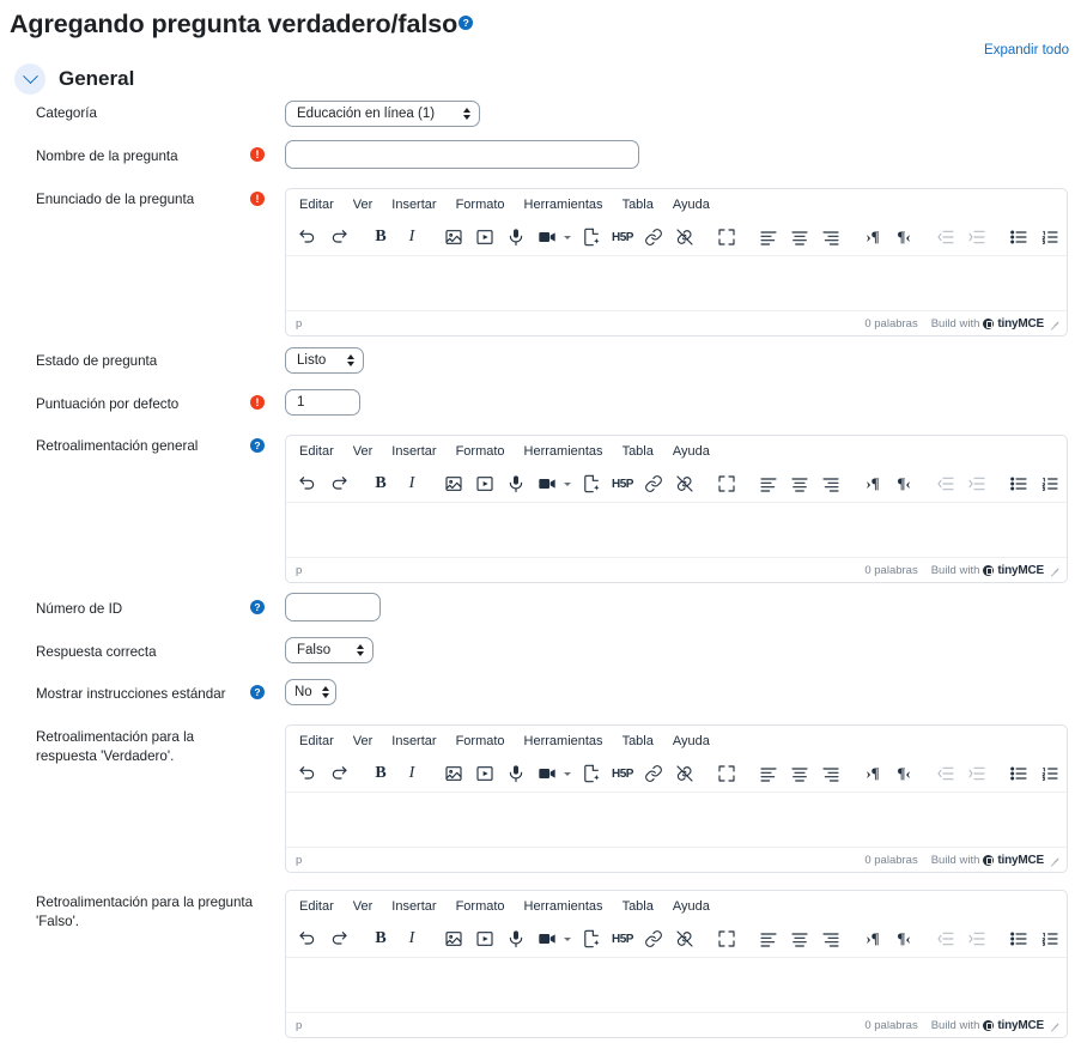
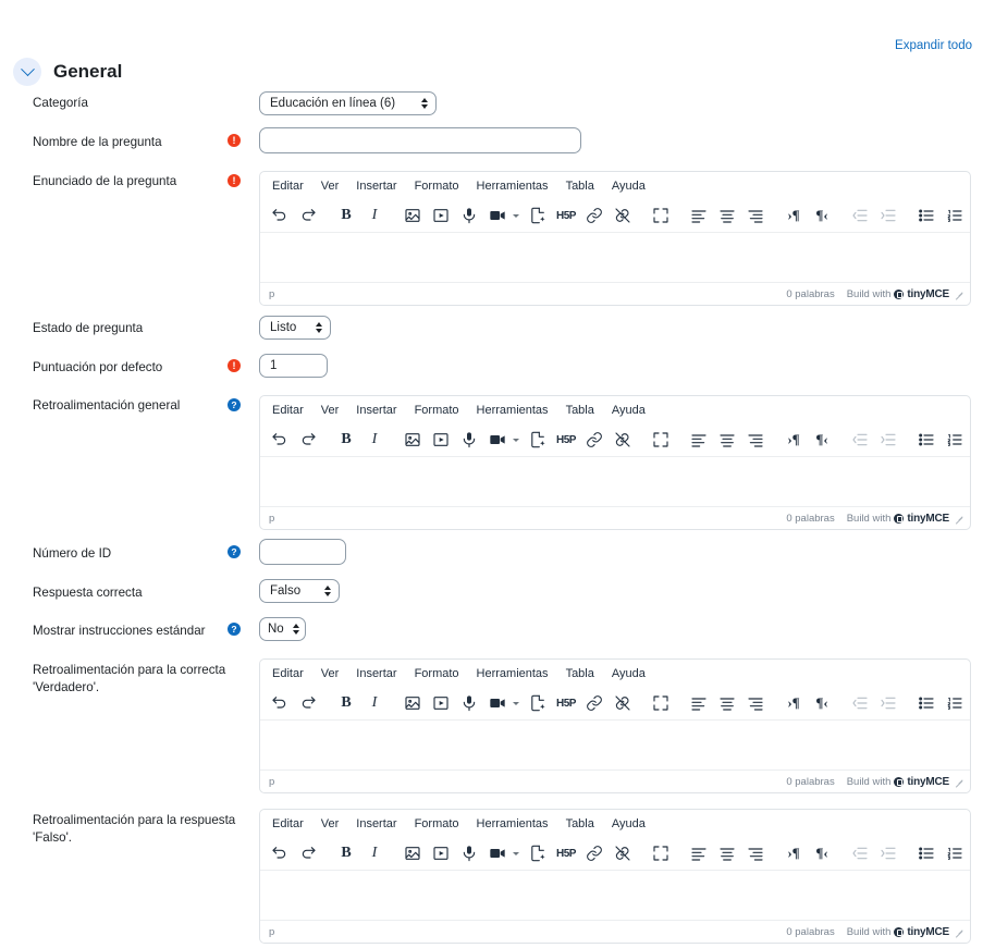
- Agregando pregunta verdadero/falso ?
  Expandir todo
  General
  Categoría
- Educación en línea (1)
+ Educación en línea (6)
  Nombre de la pregunta
  !
  Enunciado de la pregunta
  !
  Editar
  Ver
  Insertar
  Formato
  Herramientas
  Tabla
  Ayuda
  B
  I
  H5P
  ›¶
  ¶‹
  p
  0 palabras
  Build with
  tinyMCE
  Estado de pregunta
  Listo
  Puntuación por defecto
  !
  1
  Retroalimentación general
  ?
  Editar
  Ver
  Insertar
  Formato
  Herramientas
  Tabla
  Ayuda
  B
  I
  H5P
  ›¶
  ¶‹
  p
  0 palabras
  Build with
  tinyMCE
  Número de ID
  ?
  Respuesta correcta
  Falso
  Mostrar instrucciones estándar
  ?
  No
- Retroalimentación para la respuesta 'Verdadero'.
+ Retroalimentación para la correcta 'Verdadero'.
  Editar
  Ver
  Insertar
  Formato
  Herramientas
  Tabla
  Ayuda
  B
  I
  H5P
  ›¶
  ¶‹
  p
  0 palabras
  Build with
  tinyMCE
- Retroalimentación para la pregunta 'Falso'.
+ Retroalimentación para la respuesta 'Falso'.
  Editar
  Ver
  Insertar
  Formato
  Herramientas
  Tabla
  Ayuda
  B
  I
  H5P
  ›¶
  ¶‹
  p
  0 palabras
  Build with
  tinyMCE
